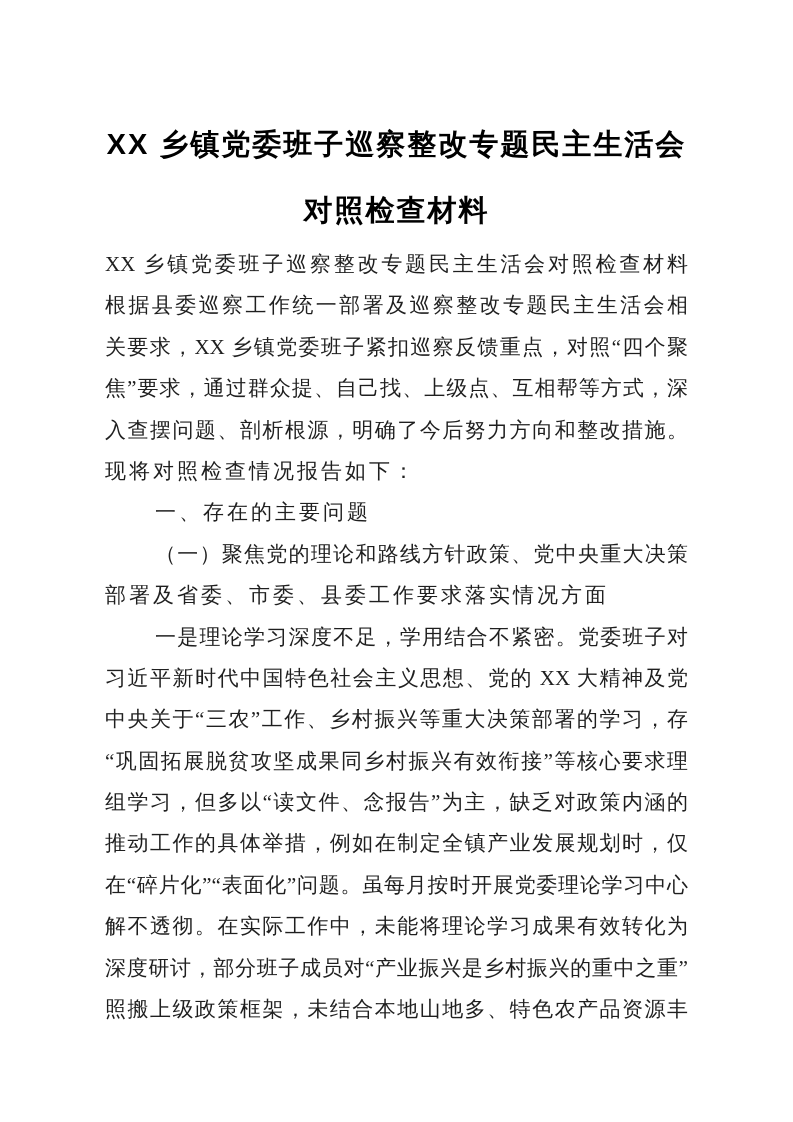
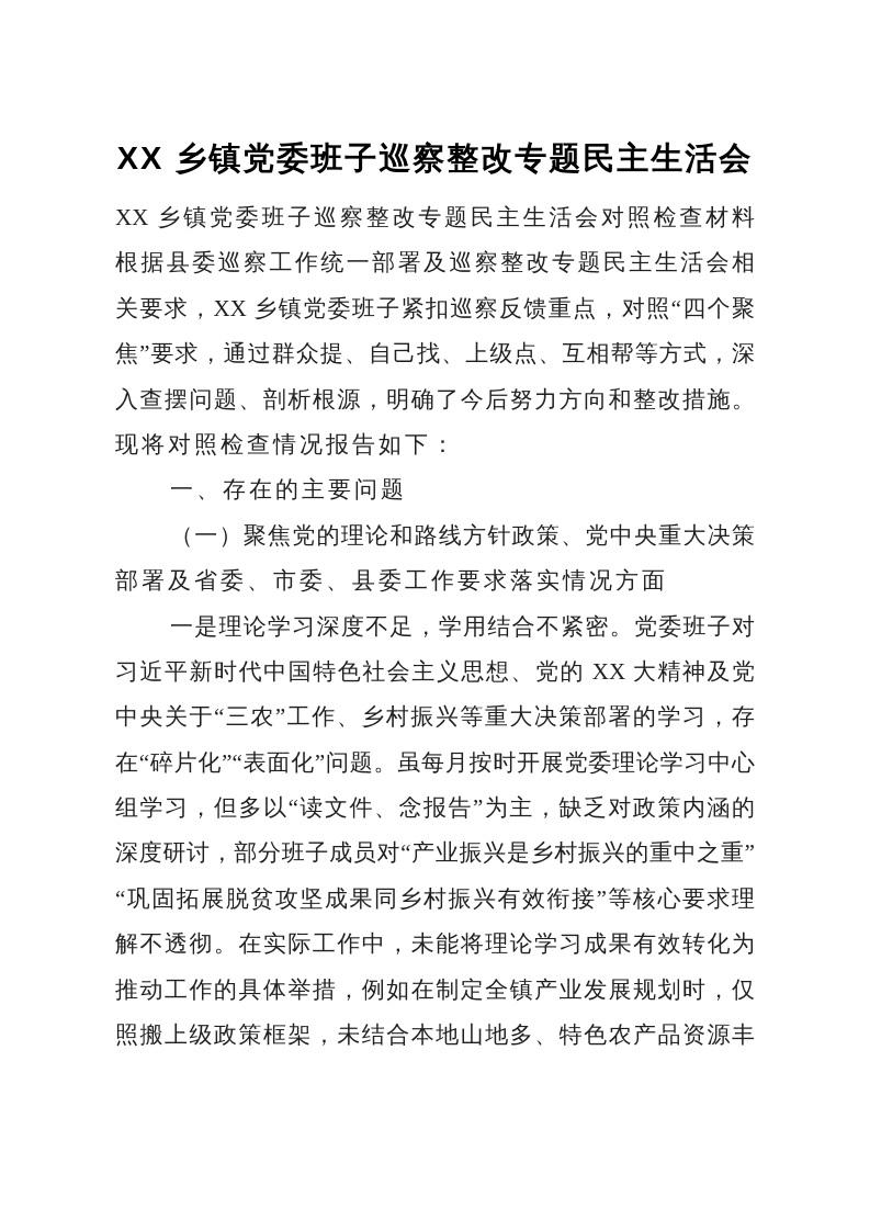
  XX 乡镇党委班子巡察整改专题民主生活会
- 对照检查材料
  XX 乡镇党委班子巡察整改专题民主生活会对照检查材料
  根据县委巡察工作统一部署及巡察整改专题民主生活会相
  关要求，XX 乡镇党委班子紧扣巡察反馈重点，对照“四个聚
  焦”要求，通过群众提、自己找、上级点、互相帮等方式，深
  入查摆问题、剖析根源，明确了今后努力方向和整改措施。
  现将对照检查情况报告如下：
  一、存在的主要问题
  （一）聚焦党的理论和路线方针政策、党中央重大决策
  部署及省委、市委、县委工作要求落实情况方面
  一是理论学习深度不足，学用结合不紧密。党委班子对
  习近平新时代中国特色社会主义思想、党的 XX 大精神及党
  中央关于“三农”工作、乡村振兴等重大决策部署的学习，存
- “巩固拓展脱贫攻坚成果同乡村振兴有效衔接”等核心要求理
+ 在“碎片化”“表面化”问题。虽每月按时开展党委理论学习中心
  组学习，但多以“读文件、念报告”为主，缺乏对政策内涵的
- 推动工作的具体举措，例如在制定全镇产业发展规划时，仅
+ 深度研讨，部分班子成员对“产业振兴是乡村振兴的重中之重”
- 在“碎片化”“表面化”问题。虽每月按时开展党委理论学习中心
+ “巩固拓展脱贫攻坚成果同乡村振兴有效衔接”等核心要求理
  解不透彻。在实际工作中，未能将理论学习成果有效转化为
- 深度研讨，部分班子成员对“产业振兴是乡村振兴的重中之重”
+ 推动工作的具体举措，例如在制定全镇产业发展规划时，仅
  照搬上级政策框架，未结合本地山地多、特色农产品资源丰
